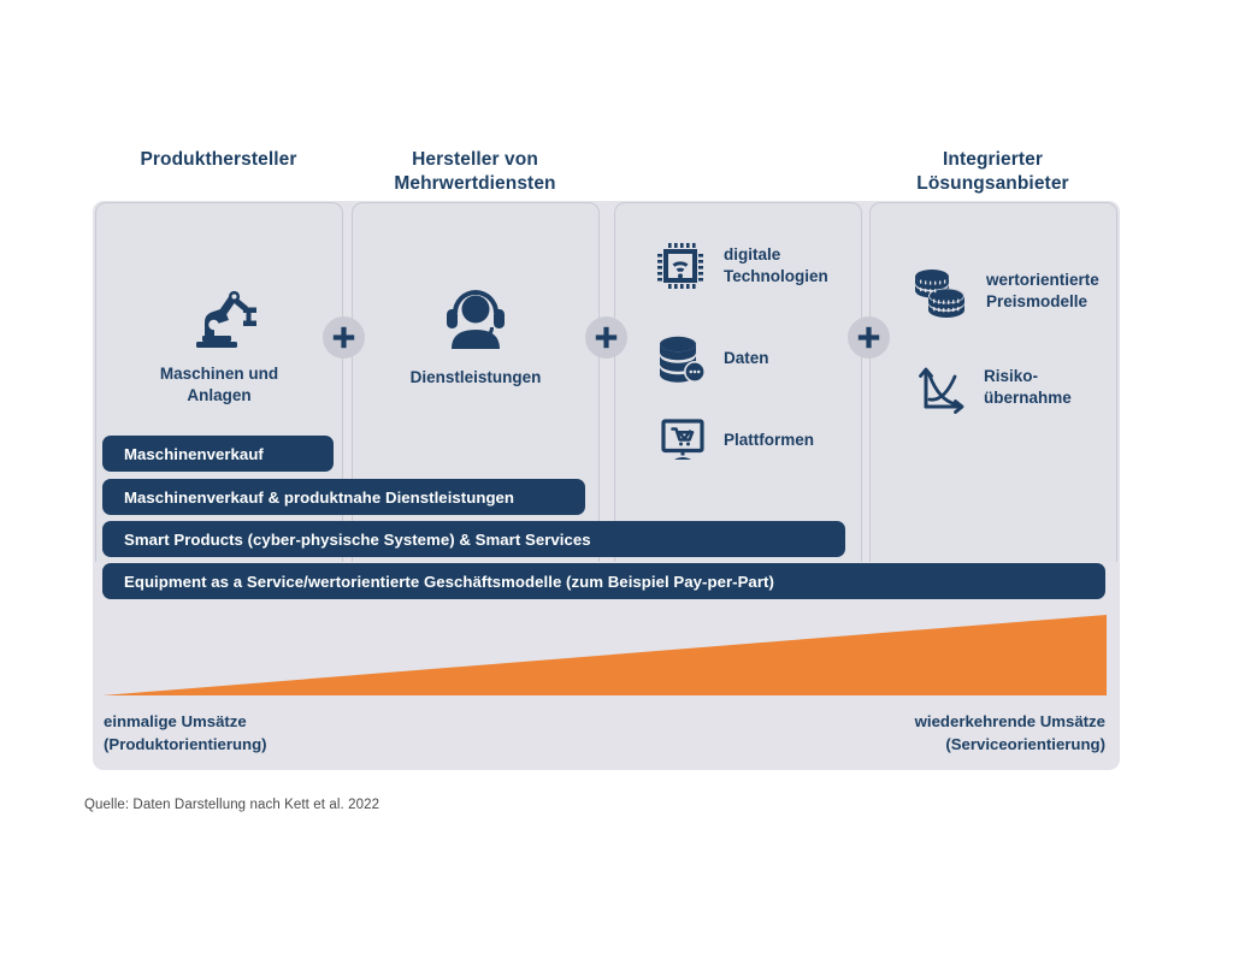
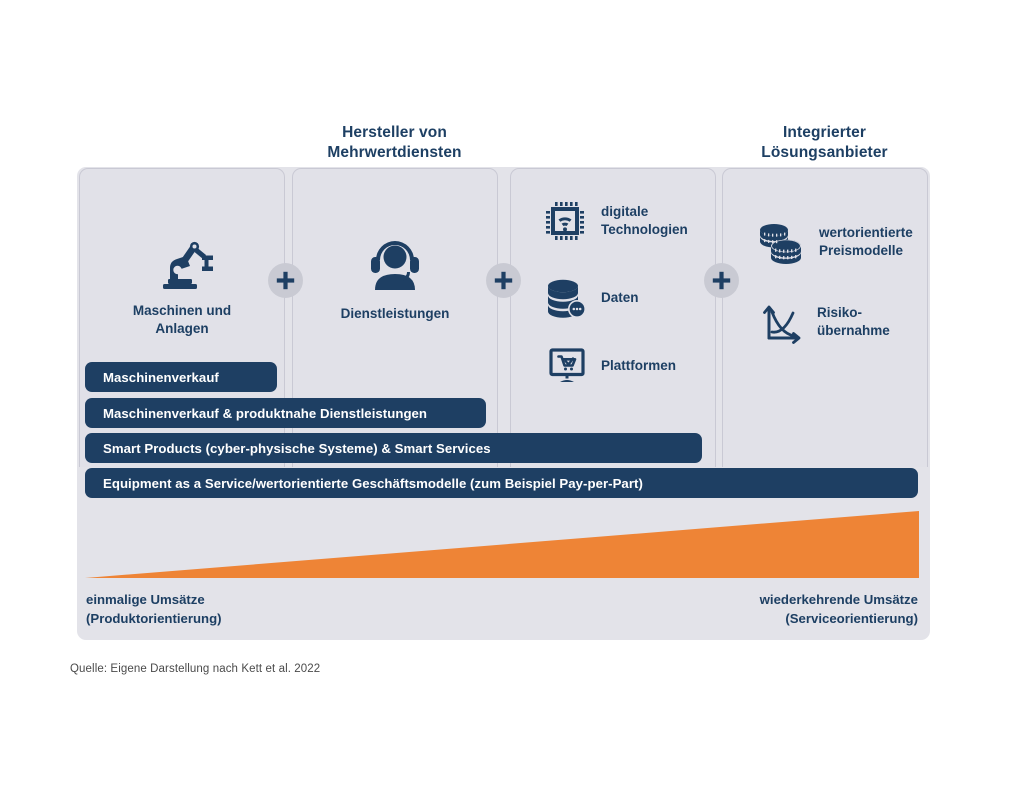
- Produkthersteller
  Hersteller von
  Mehrwertdiensten
  Integrierter
  Lösungsanbieter
  Maschinen und
  Anlagen
  Dienstleistungen
  digitale
  Technologien
  Daten
  Plattformen
  wertorientierte
  Preismodelle
  Risiko-
  übernahme
  Maschinenverkauf
  Maschinenverkauf & produktnahe Dienstleistungen
  Smart Products (cyber-physische Systeme) & Smart Services
  Equipment as a Service/wertorientierte Geschäftsmodelle (zum Beispiel Pay-per-Part)
  einmalige Umsätze
  (Produktorientierung)
  wiederkehrende Umsätze
  (Serviceorientierung)
- Quelle: Daten Darstellung nach Kett et al. 2022
+ Quelle: Eigene Darstellung nach Kett et al. 2022
